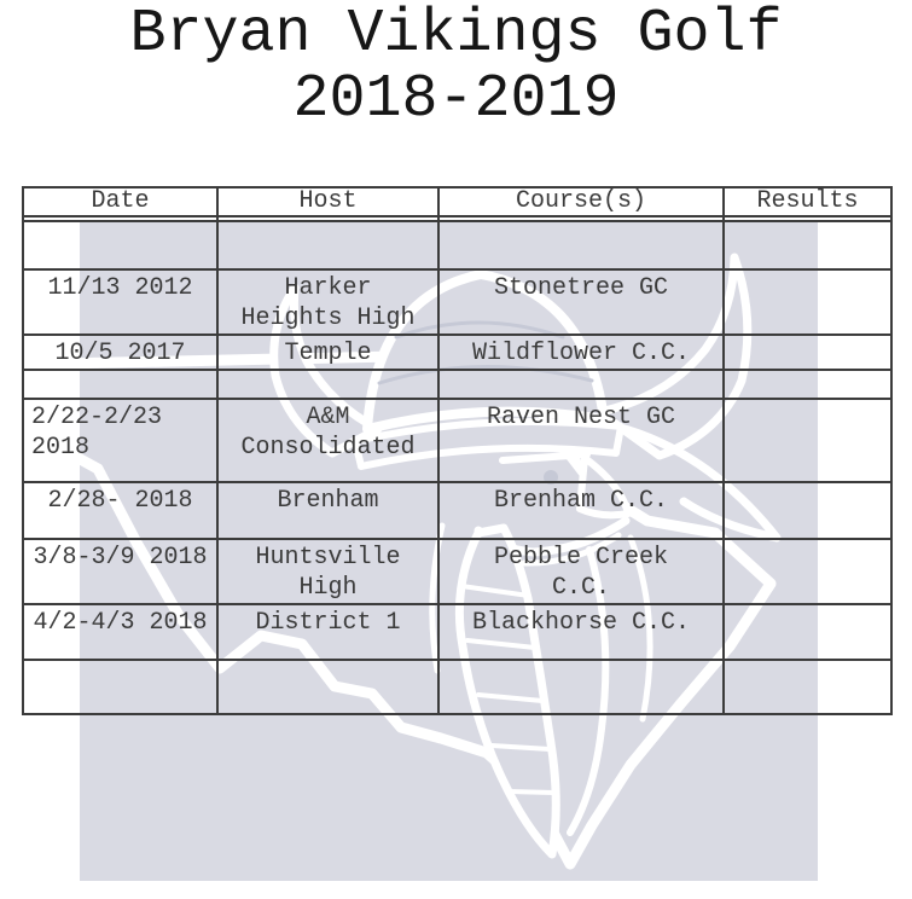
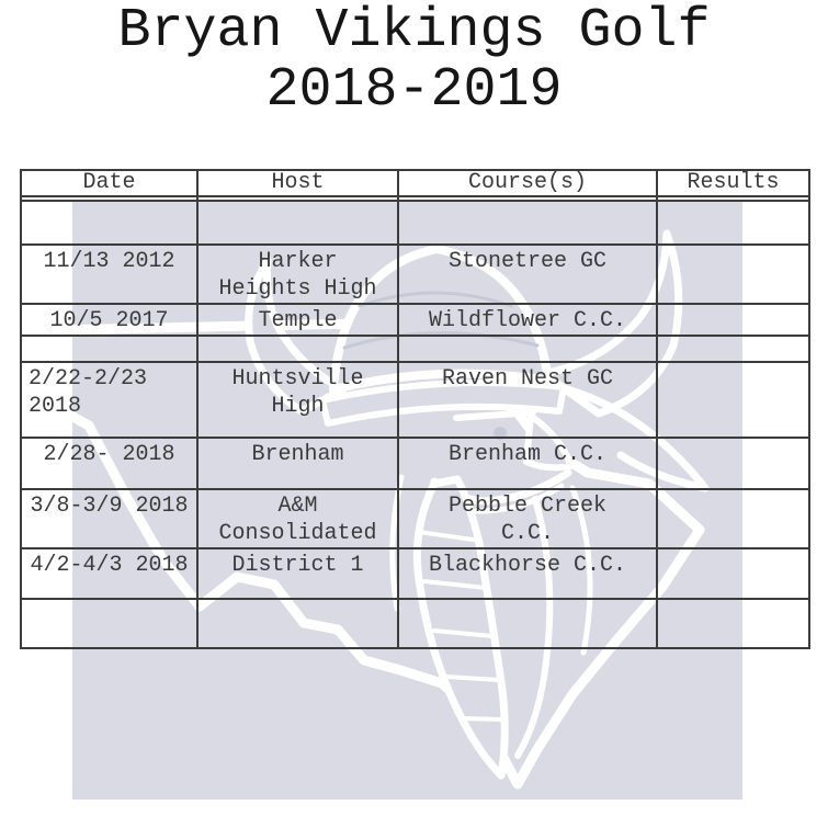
  Bryan Vikings Golf
  2018-2019
  Date	Host	Course(s)	Results
  11/13 2012	Harker Heights High	Stonetree GC
  10/5 2017	Temple	Wildflower C.C.
- 2/22-2/23 2018	A&M Consolidated	Raven Nest GC
+ 2/22-2/23 2018	Huntsville High	Raven Nest GC
  2/28- 2018	Brenham	Brenham C.C.
- 3/8-3/9 2018	Huntsville High	Pebble Creek C.C.
+ 3/8-3/9 2018	A&M Consolidated	Pebble Creek C.C.
  4/2-4/3 2018	District 1	Blackhorse C.C.
